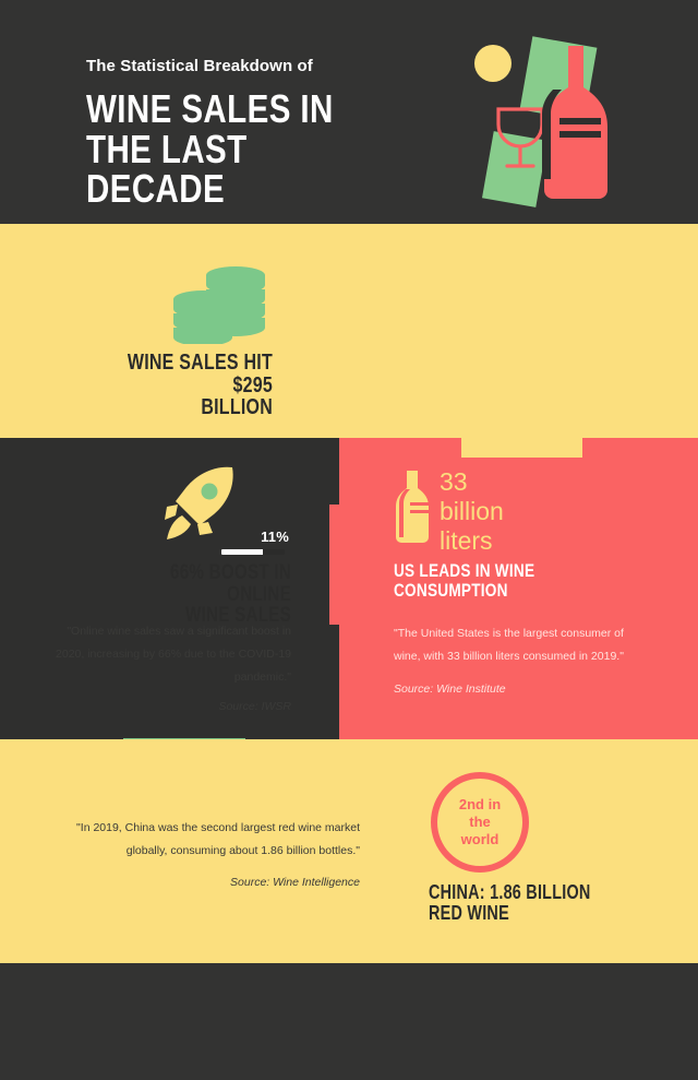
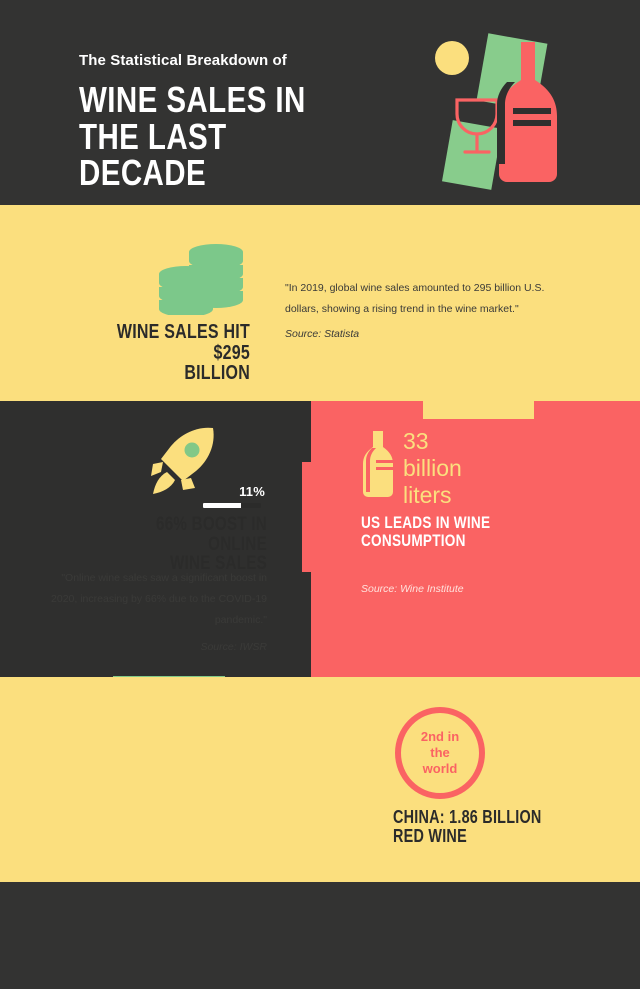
  The Statistical Breakdown of
  WINE SALES IN
  THE LAST DECADE
  WINE SALES HIT $295
  BILLION
+ "In 2019, global wine sales amounted to 295 billion U.S. dollars, showing a rising trend in the wine market."
+ Source: Statista
  11%
  33
  billion
  liters
  US LEADS IN WINE
  CONSUMPTION
- "The United States is the largest consumer of wine, with 33 billion liters consumed in 2019."
  Source: Wine Institute
- "In 2019, China was the second largest red wine market globally, consuming about 1.86 billion bottles."
- Source: Wine Intelligence
  2nd in
  the
  world
  CHINA: 1.86 BILLION
  RED WINE
